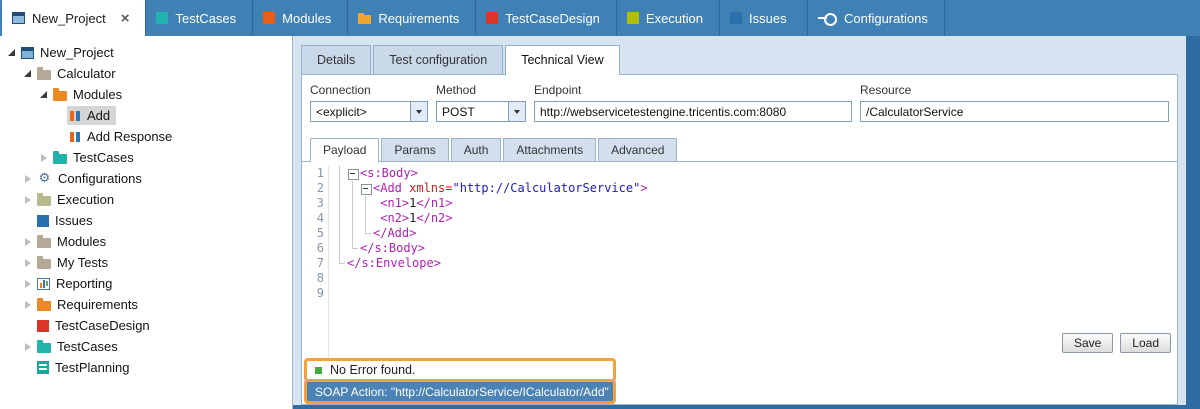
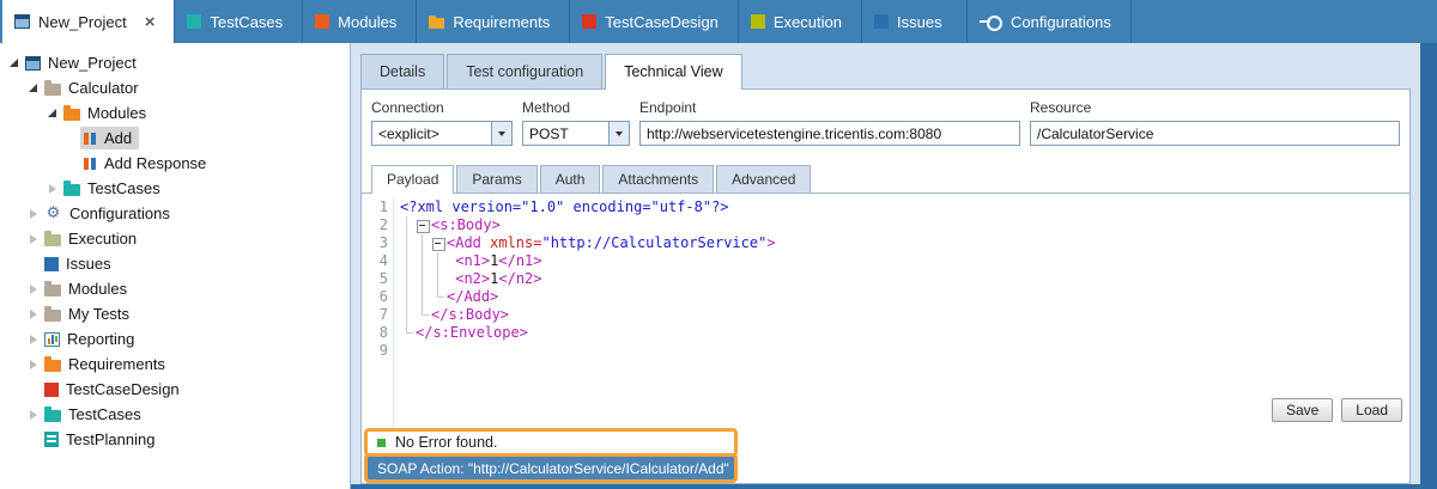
  New_Project
  ×
  TestCases
  Modules
  Requirements
  TestCaseDesign
  Execution
  Issues
  Configurations
  New_Project
  Calculator
  Modules
  Add
  Add Response
  TestCases
  Configurations
  Execution
  Issues
  Modules
  My Tests
  Reporting
  Requirements
  TestCaseDesign
  TestCases
  TestPlanning
  Details
  Test configuration
  Technical View
  Connection
  <explicit>
  Method
  POST
  Endpoint
  http://webservicetestengine.tricentis.com:8080
  Resource
  /CalculatorService
  Payload
  Params
  Auth
  Attachments
  Advanced
  1
  2
  3
  4
  5
  6
  7
  8
  9
+ <?xml version="1.0" encoding="utf-8"?>
  <s:Body>
  <Add xmlns="http://CalculatorService">
  <n1>1</n1>
  <n2>1</n2>
  </Add>
  </s:Body>
  </s:Envelope>
  Save
  Load
  No Error found.
  SOAP Action: "http://CalculatorService/ICalculator/Add"
